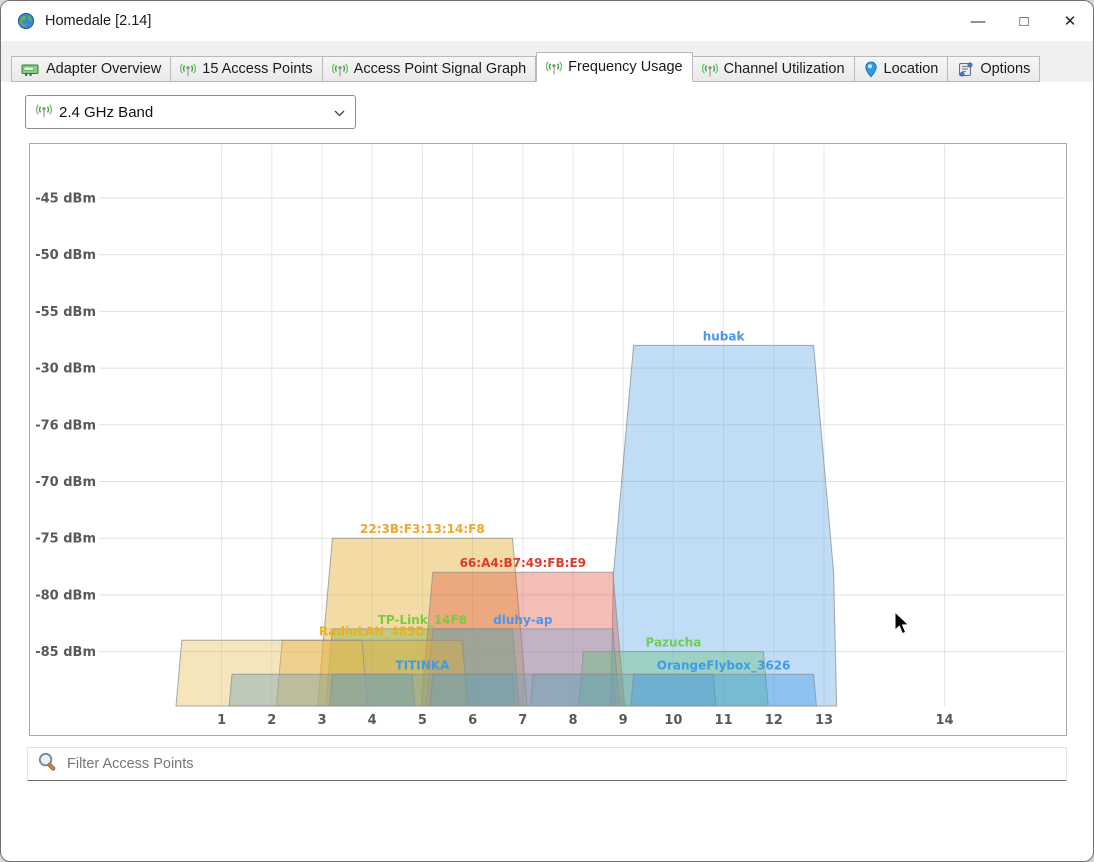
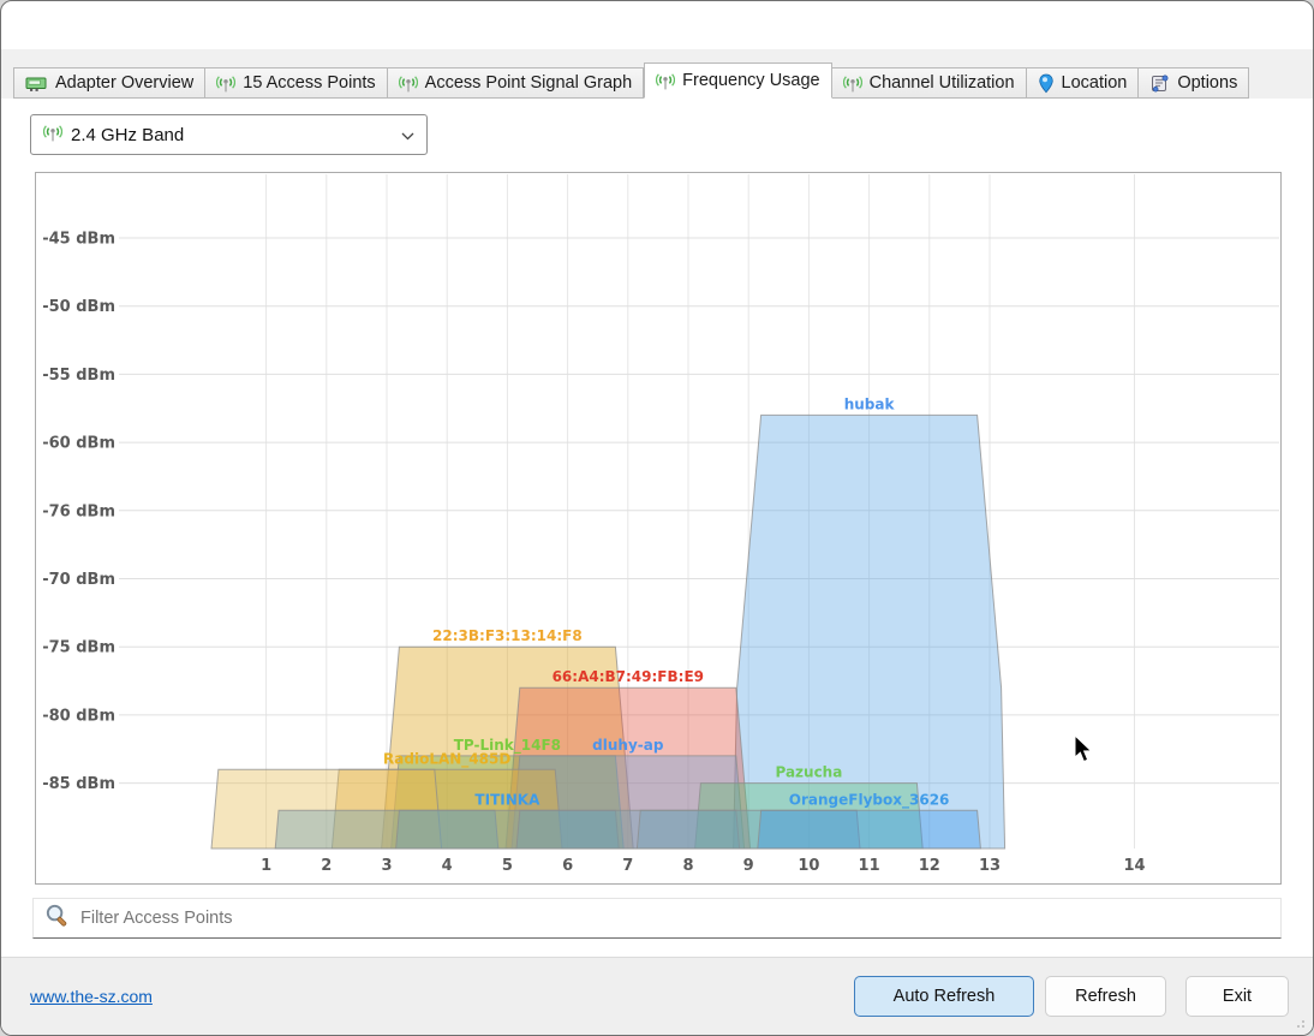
- Homedale [2.14]
- —
- □
- ✕
  Adapter Overview
  15 Access Points
  Access Point Signal Graph
  Frequency Usage
  Channel Utilization
  Location
  Options
  2.4 GHz Band
  hubak
  22:3B:F3:13:14:F8
  66:A4:B7:49:FB:E9
  TP-Link_14F8
  dluhy-ap
  RadioLAN_485D
  Pazucha
  TITINKA
  OrangeFlybox_3626
  -45 dBm
  -50 dBm
  -55 dBm
- -30 dBm
+ -60 dBm
  -76 dBm
  -70 dBm
  -75 dBm
  -80 dBm
  -85 dBm
  1
  2
  3
  4
  5
  6
  7
  8
  9
  10
  11
  12
  13
  14
  Filter Access Points
+ www.the-sz.com
+ Auto Refresh
+ Refresh
+ Exit
